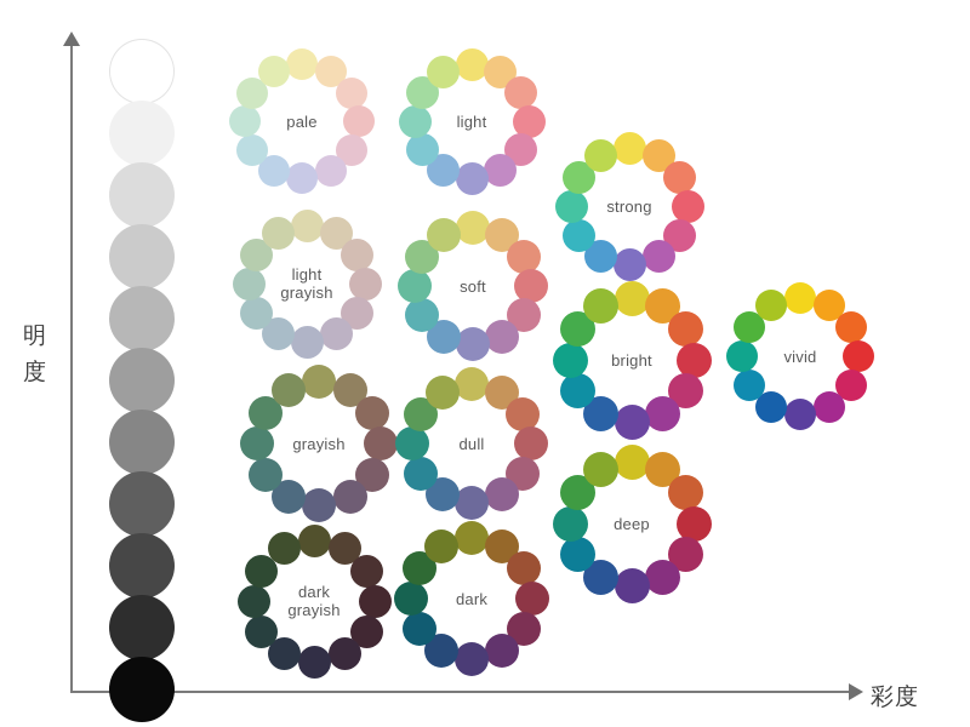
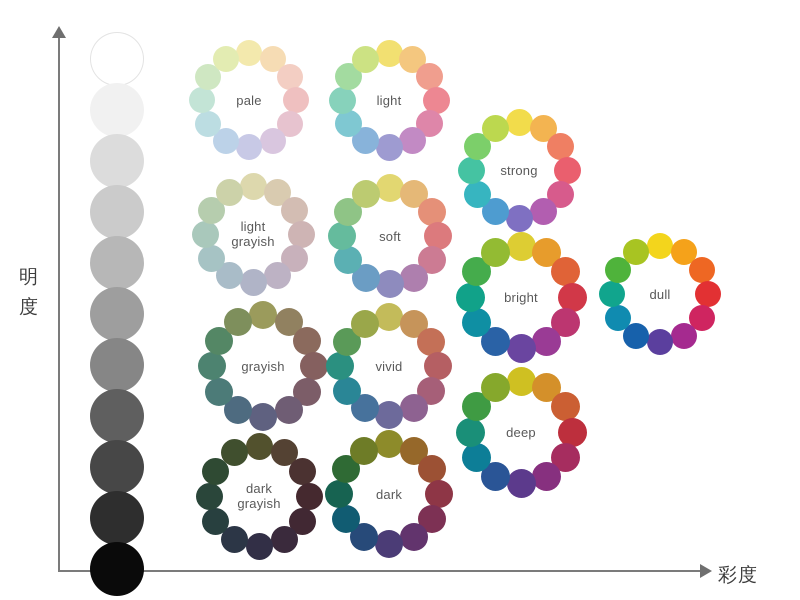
  明
  度
  彩度
  pale
  light
  strong
- vivid
+ dull
  light
  grayish
  soft
  bright
  deep
  grayish
- dull
+ vivid
  dark
  grayish
  dark
